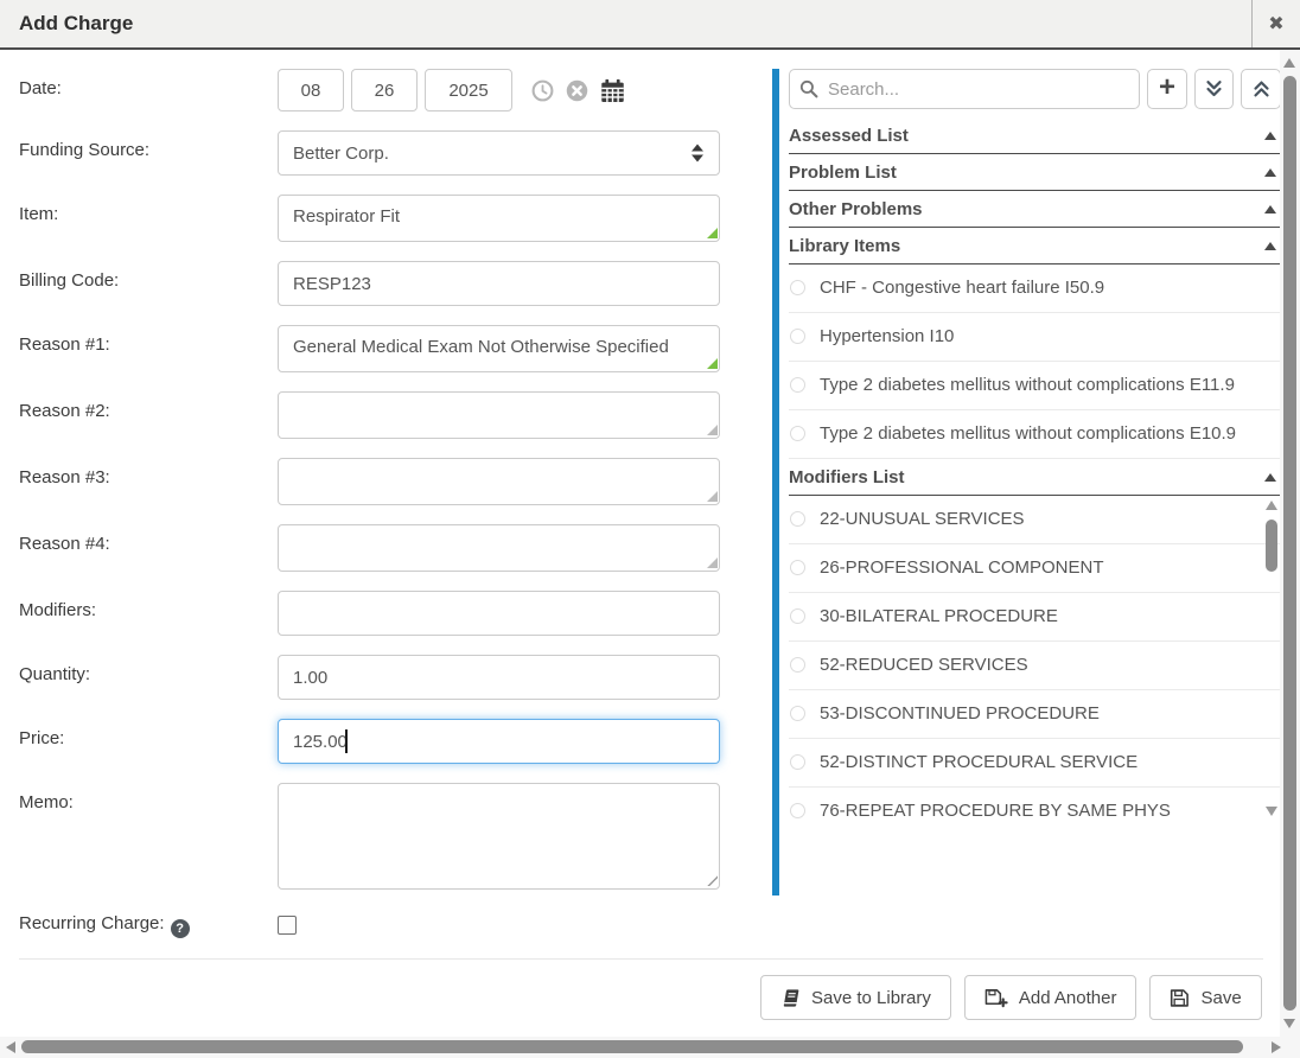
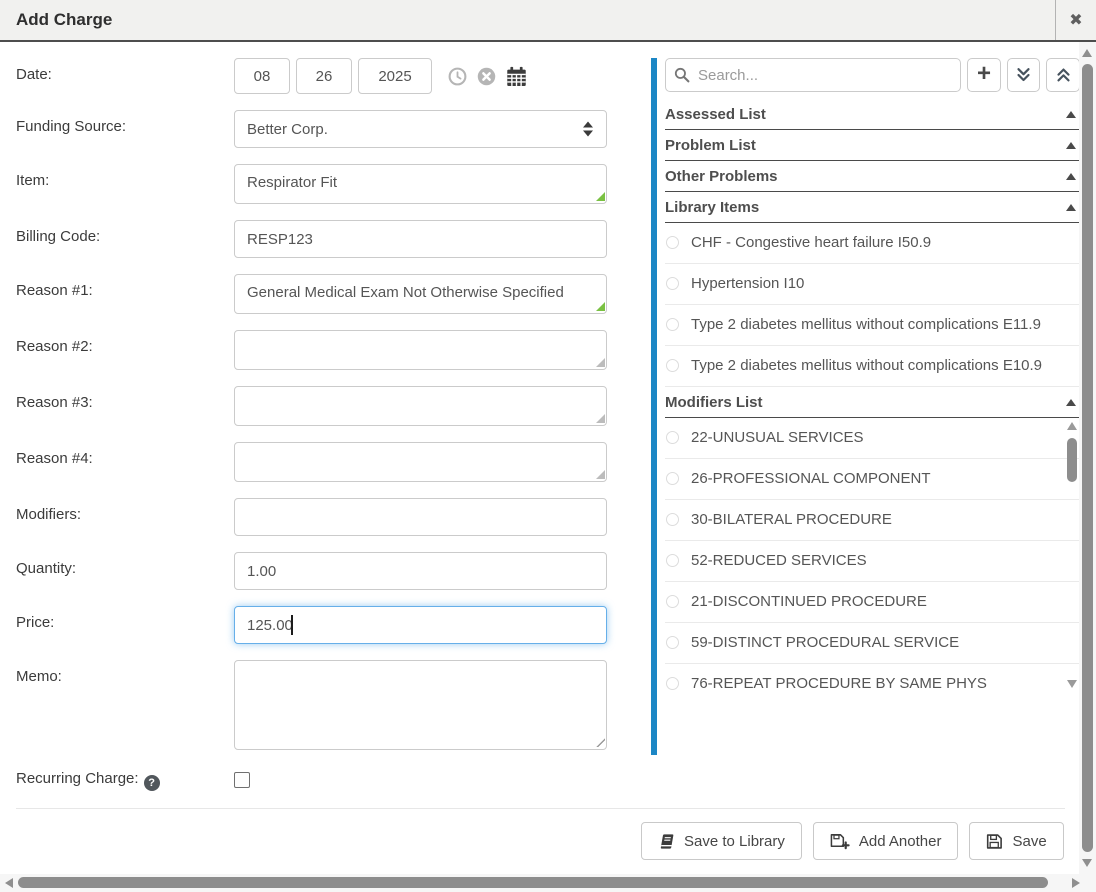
  Add Charge
  ✖
  Date:
  08
  26
  2025
  Funding Source:
  Better Corp.
  Item:
  Respirator Fit
  Billing Code:
  RESP123
  Reason #1:
  General Medical Exam Not Otherwise Specified
  Reason #2:
  Reason #3:
  Reason #4:
  Modifiers:
  Quantity:
  1.00
  Price:
  125.00
  Memo:
  Recurring Charge: ?
  Search...
  +
  Assessed List
  Problem List
  Other Problems
  Library Items
  CHF - Congestive heart failure I50.9
  Hypertension I10
  Type 2 diabetes mellitus without complications E11.9
  Type 2 diabetes mellitus without complications E10.9
  Modifiers List
  22-UNUSUAL SERVICES
  26-PROFESSIONAL COMPONENT
  30-BILATERAL PROCEDURE
  52-REDUCED SERVICES
- 53-DISCONTINUED PROCEDURE
+ 21-DISCONTINUED PROCEDURE
- 52-DISTINCT PROCEDURAL SERVICE
+ 59-DISTINCT PROCEDURAL SERVICE
  76-REPEAT PROCEDURE BY SAME PHYS
  Save to Library
  Add Another
  Save
